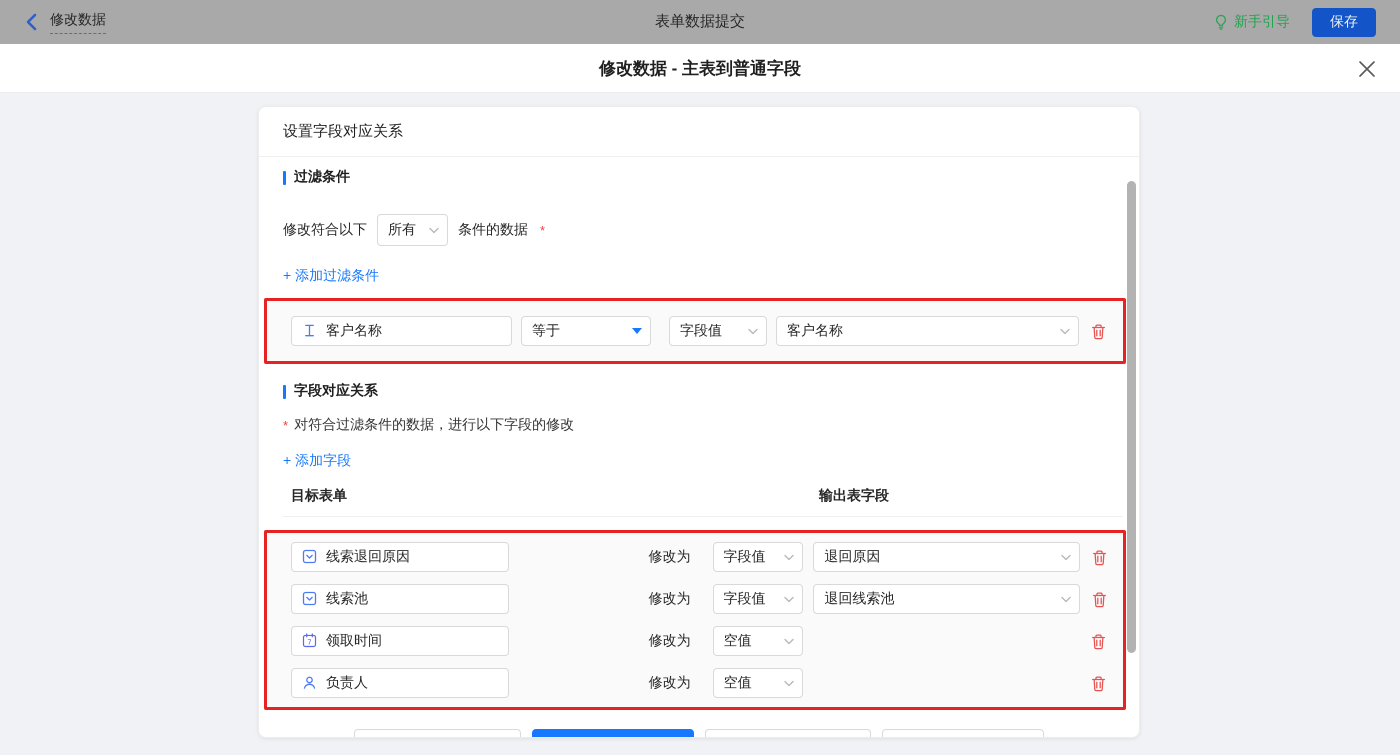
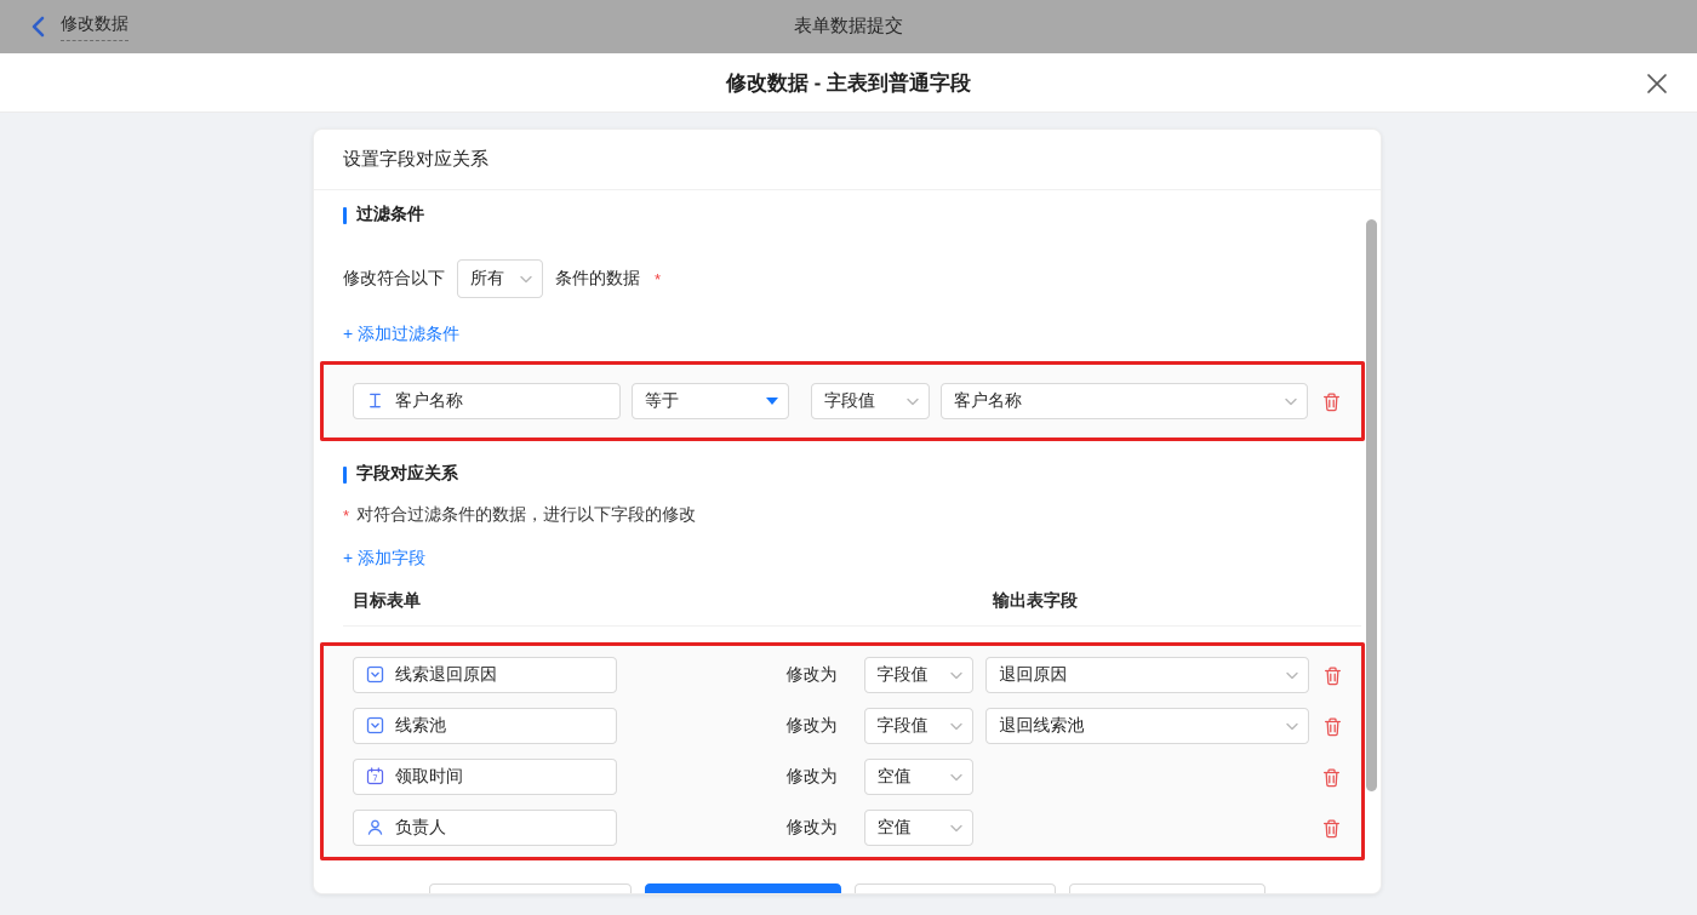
  修改数据
  表单数据提交
- 新手引导
- 保存
  修改数据 - 主表到普通字段
  设置字段对应关系
  过滤条件
  修改符合以下
  所有
  条件的数据
  *
  + 添加过滤条件
  客户名称
  等于
  字段值
  客户名称
  字段对应关系
  *
  对符合过滤条件的数据，进行以下字段的修改
  + 添加字段
  目标表单
  输出表字段
  线索退回原因
  修改为
  字段值
  退回原因
  线索池
  修改为
  字段值
  退回线索池
  7
  领取时间
  修改为
  空值
  负责人
  修改为
  空值
